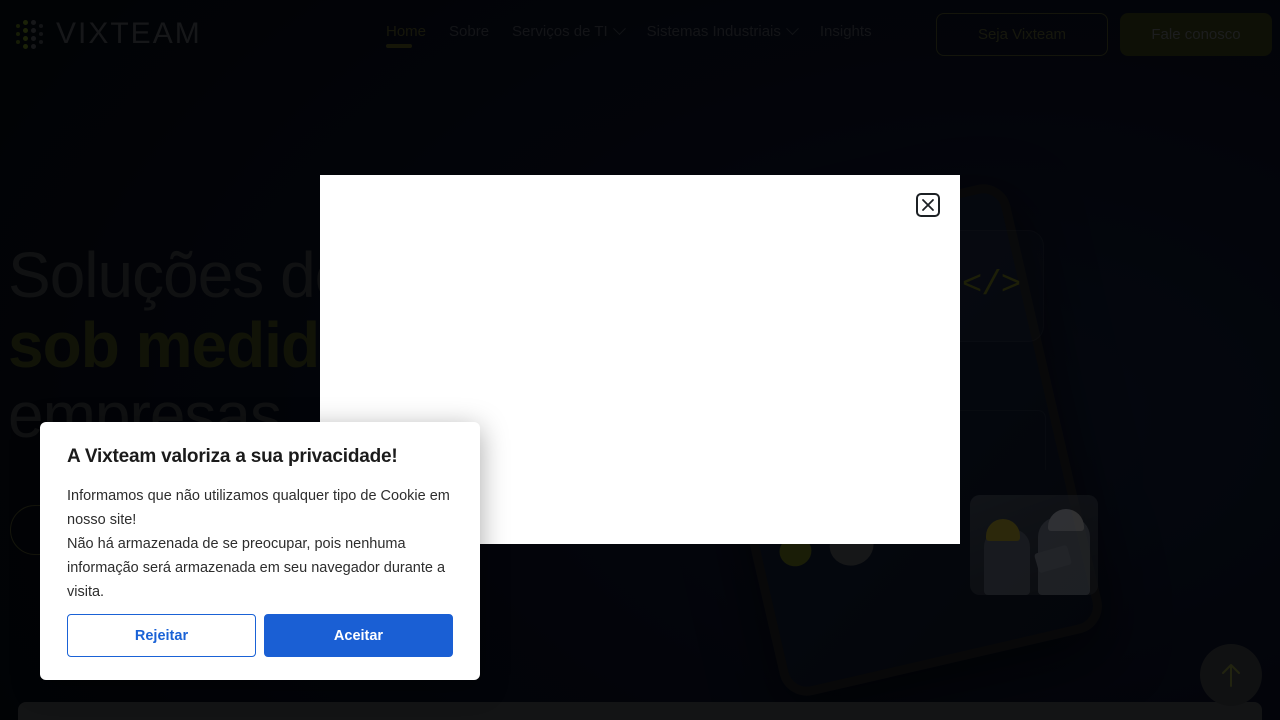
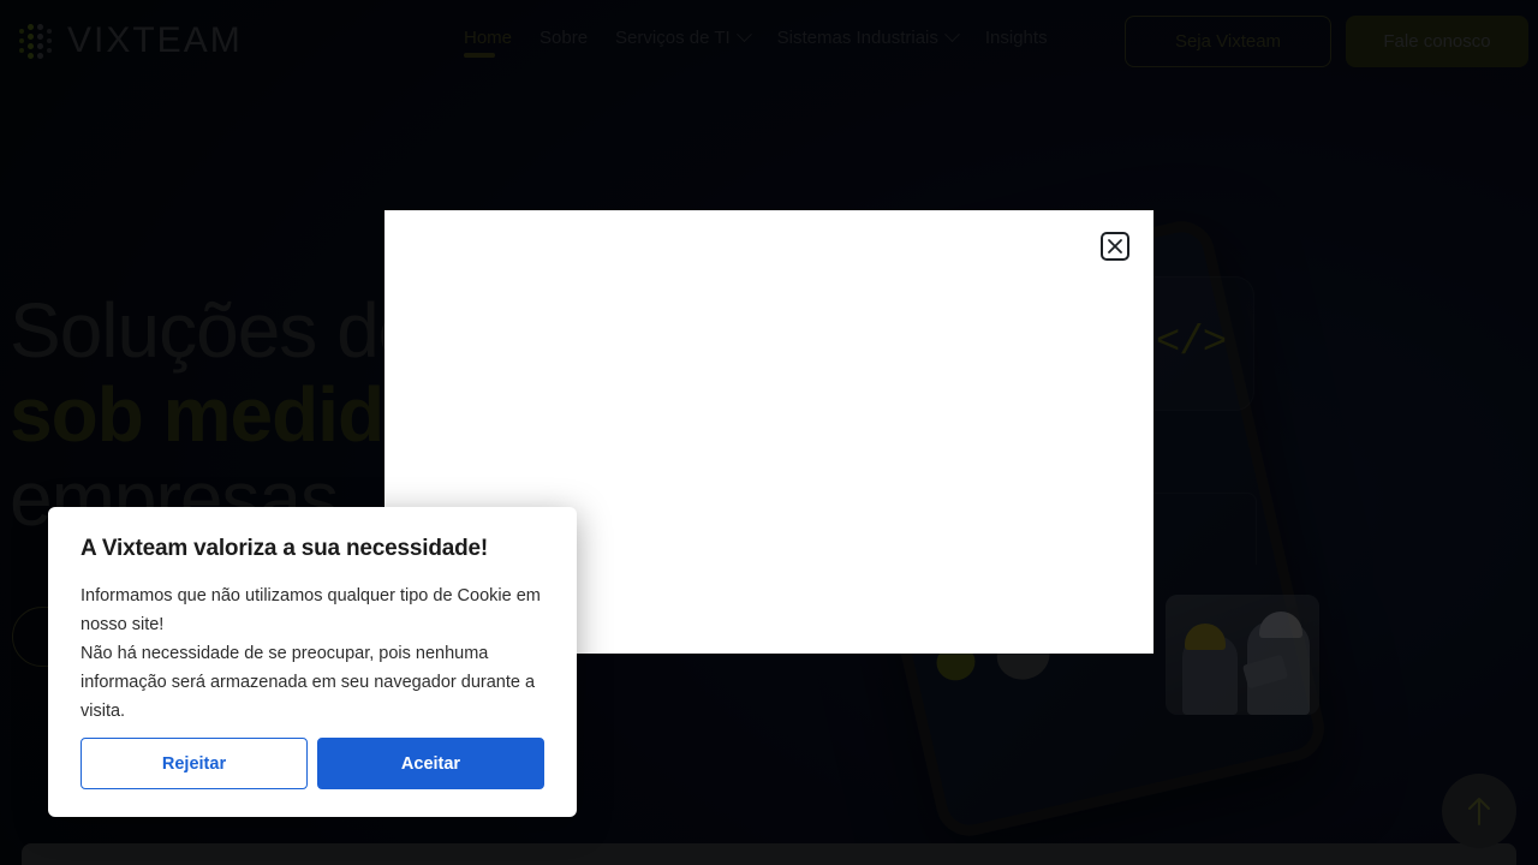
  Fale conosco
  empresas
- A Vixteam valoriza a sua privacidade!
+ A Vixteam valoriza a sua necessidade!
  Informamos que não utilizamos qualquer tipo de Cookie em nosso site!
- Não há armazenada de se preocupar, pois nenhuma informação será armazenada em seu navegador durante a visita.
+ Não há necessidade de se preocupar, pois nenhuma informação será armazenada em seu navegador durante a visita.
  Rejeitar
  Aceitar
